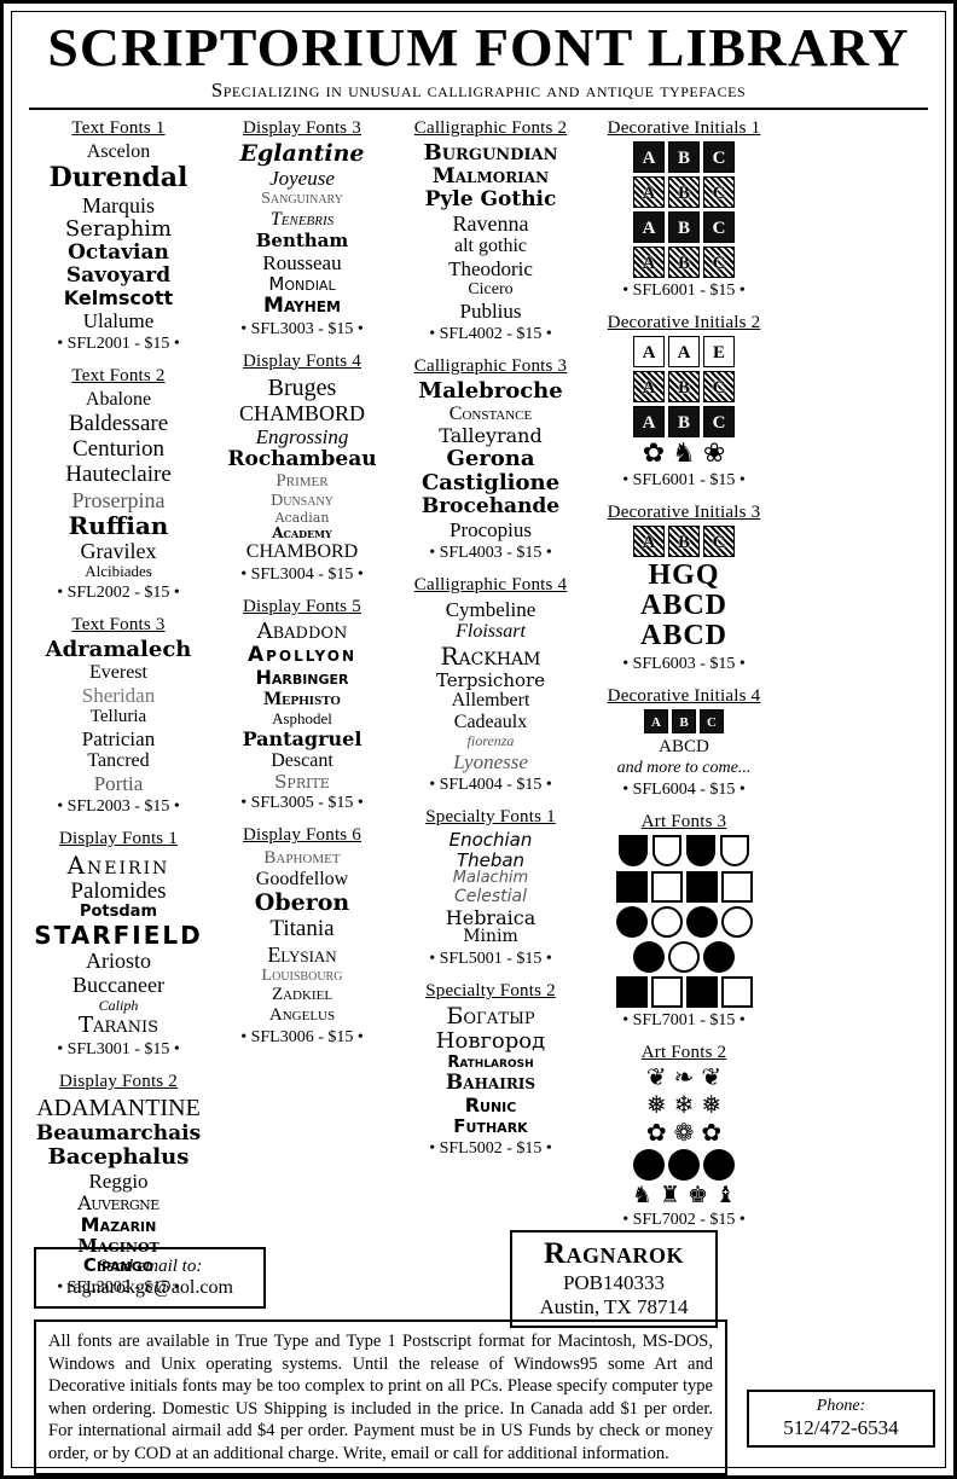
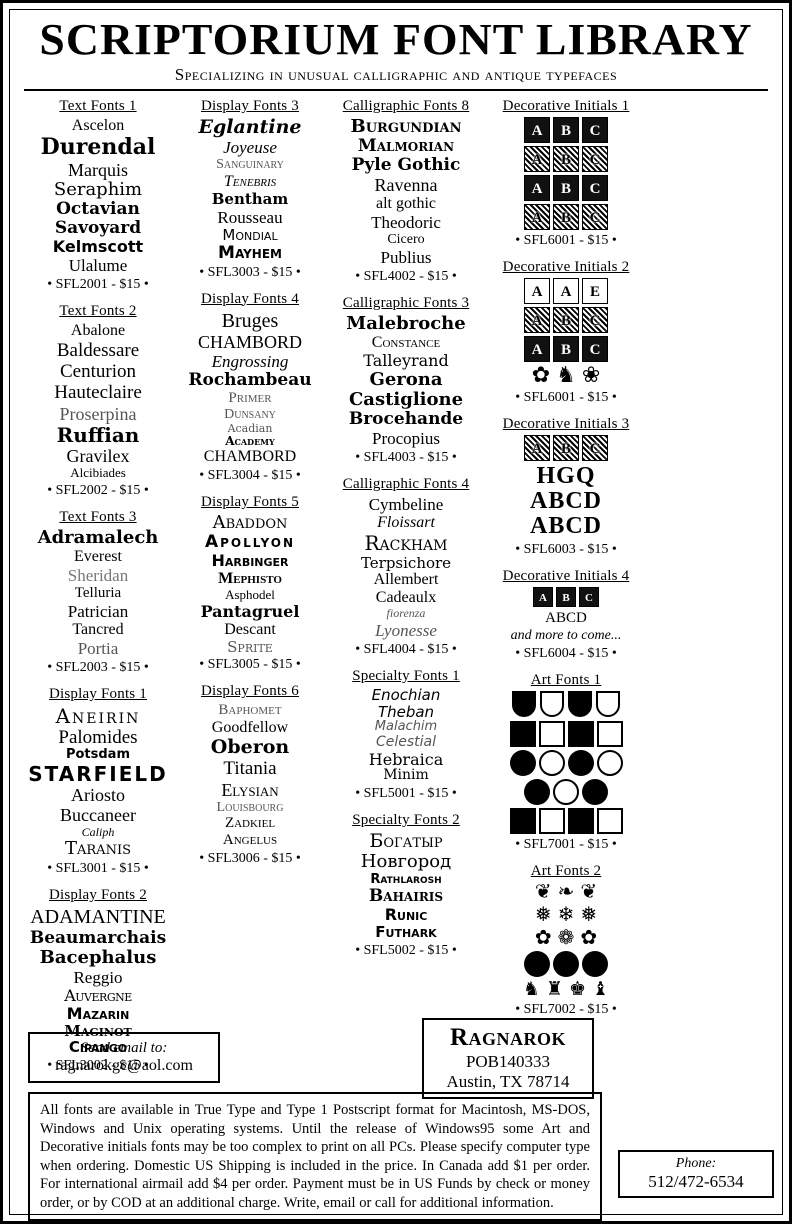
  SCRIPTORIUM FONT LIBRARY
  Specializing in unusual calligraphic and antique typefaces
  Text Fonts 1
  Ascelon
  Durendal
  Marquis
  Seraphim
  Octavian
  Savoyard
  Kelmscott
  Ulalume
  • SFL2001 - $15 •
  Text Fonts 2
  Abalone
  Baldessare
  Centurion
  Hauteclaire
  Proserpina
  Ruffian
  Gravilex
  Alcibiades
  • SFL2002 - $15 •
  Text Fonts 3
  Adramalech
  Everest
  Sheridan
  Telluria
  Patrician
  Tancred
  Portia
  • SFL2003 - $15 •
  Display Fonts 1
  Aneirin
  Palomides
  Potsdam
  STARFIELD
  Ariosto
  Buccaneer
  Caliph
  Taranis
  • SFL3001 - $15 •
  Display Fonts 2
  ADAMANTINE
  Beaumarchais
  Bacephalus
  Reggio
  Auvergne
  Mazarin
  Maginot
  Cipango
  • SFL3002 - $15 •
  Display Fonts 3
  Eglantine
  Joyeuse
  Sanguinary
  Tenebris
  Bentham
  Rousseau
  Mondial
  Mayhem
  • SFL3003 - $15 •
  Display Fonts 4
  Bruges
  CHAMBORD
  Engrossing
  Rochambeau
  Primer
  Dunsany
  Acadian
  Academy
  CHAMBORD
  • SFL3004 - $15 •
  Display Fonts 5
  Abaddon
  Apollyon
  Harbinger
  Mephisto
  Asphodel
  Pantagruel
  Descant
  Sprite
  • SFL3005 - $15 •
  Display Fonts 6
  Baphomet
  Goodfellow
  Oberon
  Titania
  Elysian
  Louisbourg
  Zadkiel
  Angelus
  • SFL3006 - $15 •
- Calligraphic Fonts 2
+ Calligraphic Fonts 8
  Burgundian
  Malmorian
  Pyle Gothic
  Ravenna
  alt gothic
  Theodoric
  Cicero
  Publius
  • SFL4002 - $15 •
  Calligraphic Fonts 3
  Malebroche
  Constance
  Talleyrand
  Gerona
  Castiglione
  Brocehande
  Procopius
  • SFL4003 - $15 •
  Calligraphic Fonts 4
  Cymbeline
  Floissart
  Rackham
  Terpsichore
  Allembert
  Cadeaulx
  fiorenza
  Lyonesse
  • SFL4004 - $15 •
  Specialty Fonts 1
  Enochian
  Theban
  Malachim
  Celestial
  Hebraica
  Minim
  • SFL5001 - $15 •
  Specialty Fonts 2
  Богатыр
  Новгород
  Rathlarosh
  Bahairis
  Runic
  Futhark
  • SFL5002 - $15 •
  Decorative Initials 1
  A
  B
  C
  A
  B
  C
  A
  B
  C
  A
  B
  C
  • SFL6001 - $15 •
  Decorative Initials 2
  A
  A
  E
  A
  B
  C
  A
  B
  C
  ✿
  ♞
  ❀
  • SFL6001 - $15 •
  Decorative Initials 3
  A
  B
  C
  HGQ
  ABCD
  ABCD
  • SFL6003 - $15 •
  Decorative Initials 4
  A
  B
  C
  ABCD
  and more to come...
  • SFL6004 - $15 •
- Art Fonts 3
+ Art Fonts 1
  • SFL7001 - $15 •
  Art Fonts 2
  ❦
  ❧
  ❦
  ❅
  ❄
  ❅
  ✿
  ❁
  ✿
  ♞
  ♜
  ♚
  ♝
  • SFL7002 - $15 •
  Send email to:
  ragnarokgc@aol.com
  Ragnarok
  POB140333
  Austin, TX 78714
  All fonts are available in True Type and Type 1 Postscript format for Macintosh, MS-DOS, Windows and Unix operating systems. Until the release of Windows95 some Art and Decorative initials fonts may be too complex to print on all PCs. Please specify computer type when ordering. Domestic US Shipping is included in the price. In Canada add $1 per order. For international airmail add $4 per order. Payment must be in US Funds by check or money order, or by COD at an additional charge. Write, email or call for additional information.
  Phone:
  512/472-6534
